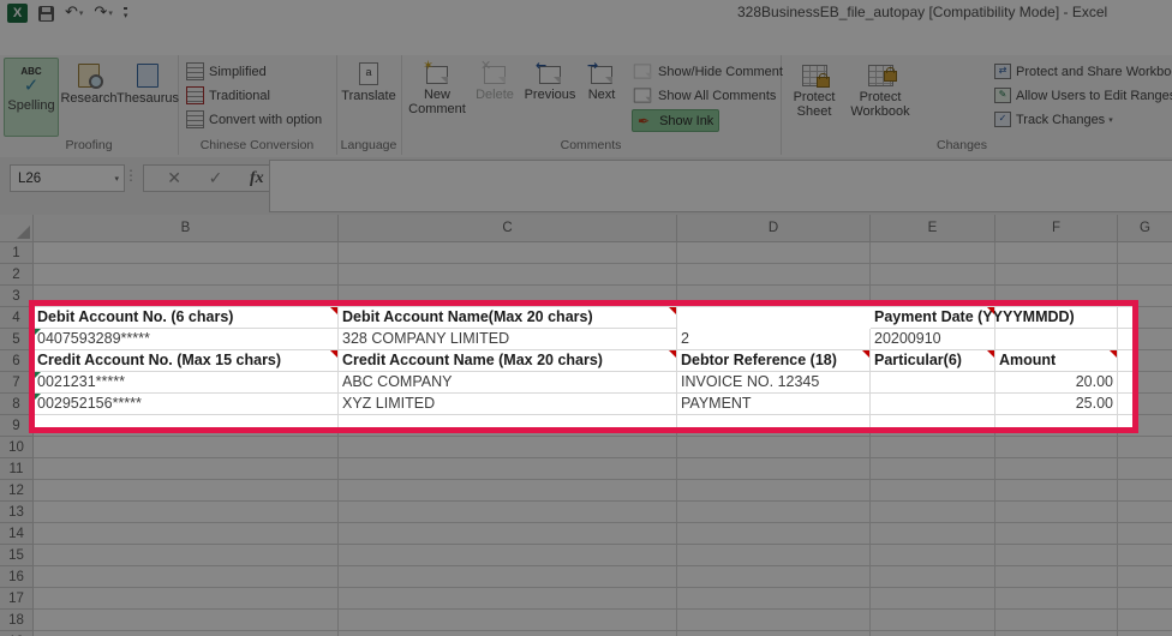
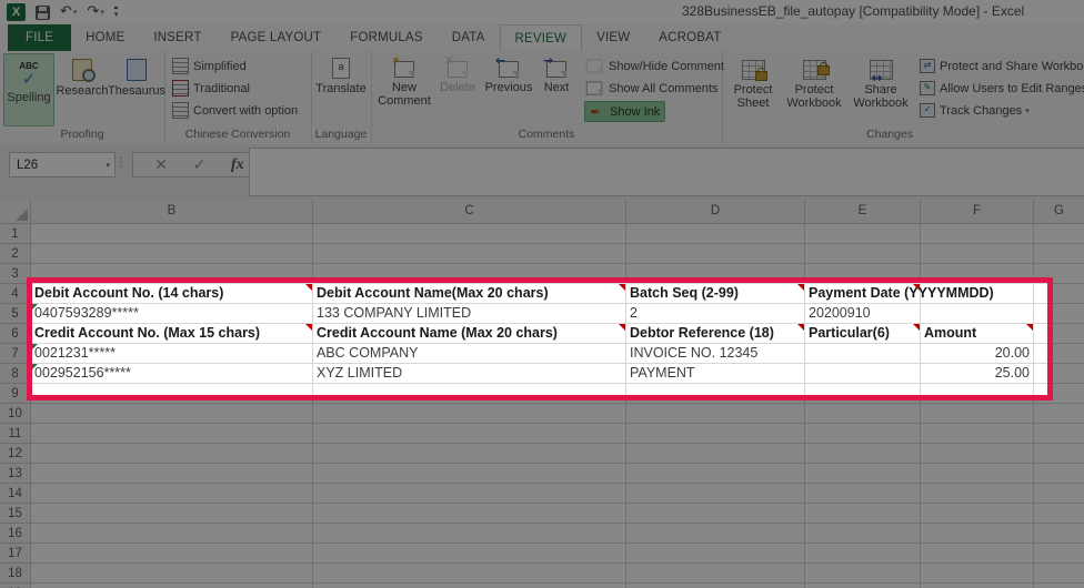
  X
  ↶
  ▾
  ↷
  ▾
  328BusinessEB_file_autopay [Compatibility Mode] - Excel
+ FILE
+ HOME
+ INSERT
+ PAGE LAYOUT
+ FORMULAS
+ DATA
+ REVIEW
+ VIEW
+ ACROBAT
  ABC
  ✓
  Spelling
  Research
  Thesaurus
  Proofing
  Simplified
  Traditional
  Convert with option
  Chinese Conversion
  a
  Translate
  Language
  ✶
  New Comment
  ✕
  Delete
  ←
  Previous
  →
  Next
  Show/Hide Comment
  Show All Comments
  ✒
  Show Ink
  Comments
  Protect Sheet
  Protect Workbook
+ ↔
+ Share Workbook
  ⇄
  Protect and Share Workbo
  ✎
  Allow Users to Edit Range
  ✓
  Track Changes
  Changes
  L26
  ⋮
  ✕
  ✓
  fx
  B
  C
  D
  E
  F
  G
  1
  2
  3
  4
- Debit Account No. (6 chars)
+ Debit Account No. (14 chars)
  Debit Account Name(Max 20 chars)
+ Batch Seq (2-99)
  5
  0407593289*****
- 328 COMPANY LIMITED
+ 133 COMPANY LIMITED
  2
  20200910
  6
  Credit Account No. (Max 15 chars)
  Credit Account Name (Max 20 chars)
  Debtor Reference (18)
  Particular(6)
  Amount
  7
  0021231*****
  ABC COMPANY
  INVOICE NO. 12345
  20.00
  8
  002952156*****
  XYZ LIMITED
  PAYMENT
  25.00
  9
  10
  11
  12
  13
  14
  15
  16
  17
  18
